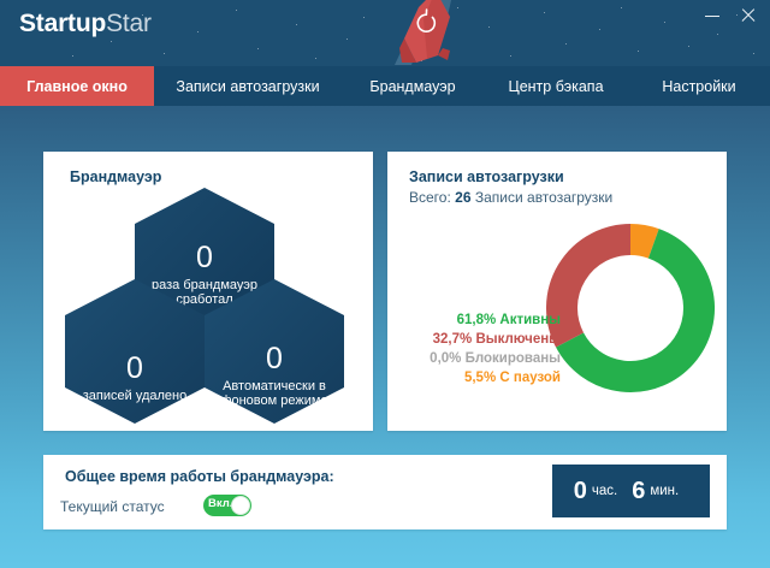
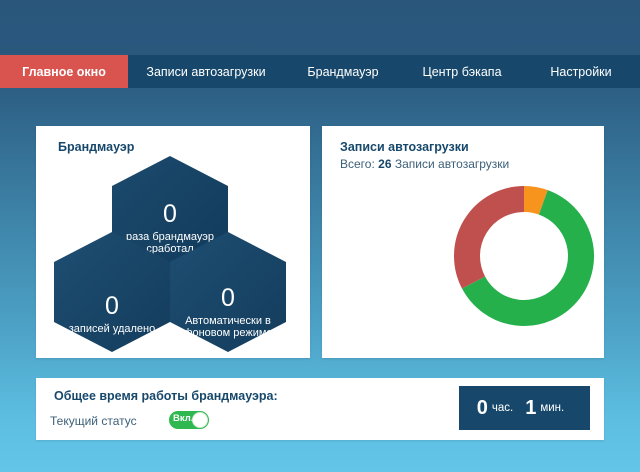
- StartupStar
  Главное окно
  Записи автозагрузки
  Брандмауэр
  Центр бэкапа
  Настройки
  Брандмауэр
  0
  раза брандмауэр сработал
  0
  записей удалено
  0
  Автоматически в фоновом режиме
  Записи автозагрузки
  Всего: 26 Записи автозагрузки
- 61,8% Активны
- 32,7% Выключены
- 0,0% Блокированы
- 5,5% С паузой
  Общее время работы брандмауэра:
  Текущий статус
  Вкл
  0
  час.
- 6
+ 1
  мин.
